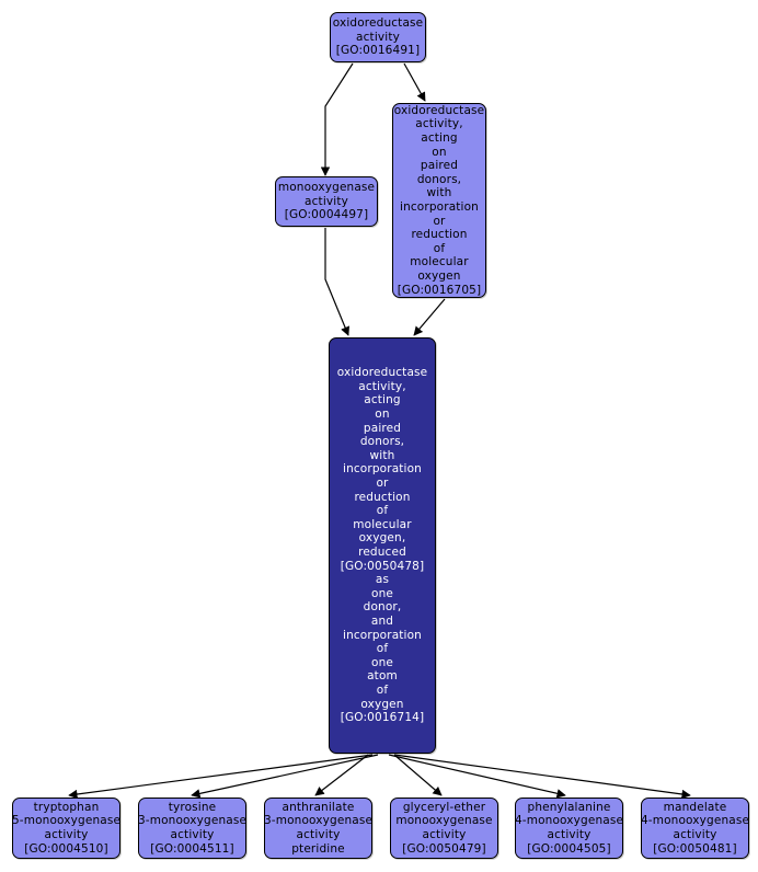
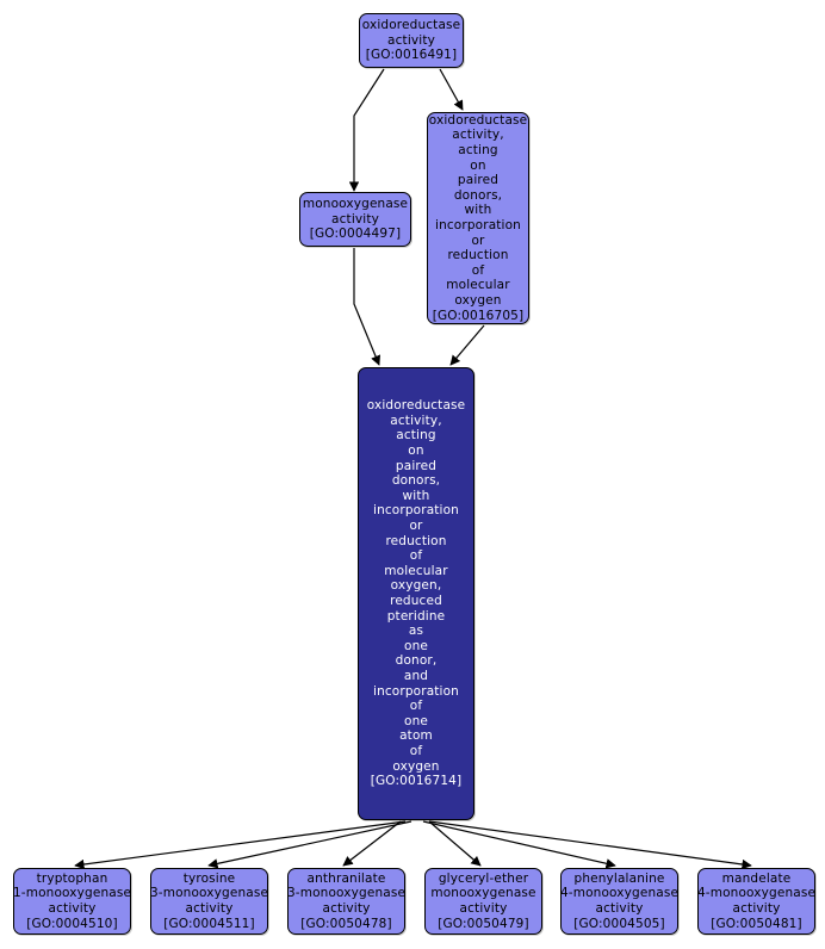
  oxidoreductase
  activity
  [GO:0016491]
  oxidoreductase
  activity,
  acting
  on
  paired
  donors,
  with
  incorporation
  or
  reduction
  of
  molecular
  oxygen
  [GO:0016705]
  monooxygenase
  activity
  [GO:0004497]
  oxidoreductase
  activity,
  acting
  on
  paired
  donors,
  with
  incorporation
  or
  reduction
  of
  molecular
  oxygen,
  reduced
- [GO:0050478]
+ pteridine
  as
  one
  donor,
  and
  incorporation
  of
  one
  atom
  of
  oxygen
  [GO:0016714]
  tryptophan
- 5-monooxygenase
+ 1-monooxygenase
  activity
  [GO:0004510]
  tyrosine
  3-monooxygenase
  activity
  [GO:0004511]
  anthranilate
  3-monooxygenase
  activity
- pteridine
+ [GO:0050478]
  glyceryl-ether
  monooxygenase
  activity
  [GO:0050479]
  phenylalanine
  4-monooxygenase
  activity
  [GO:0004505]
  mandelate
  4-monooxygenase
  activity
  [GO:0050481]
